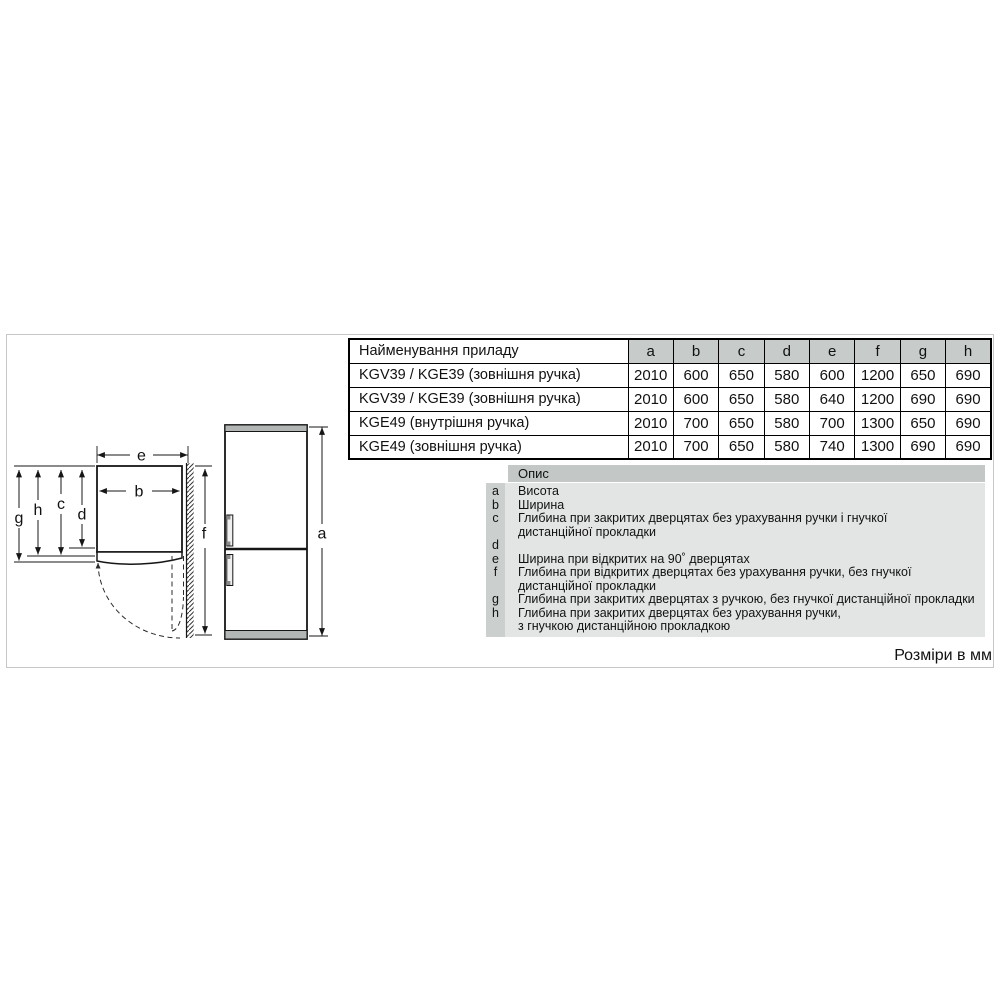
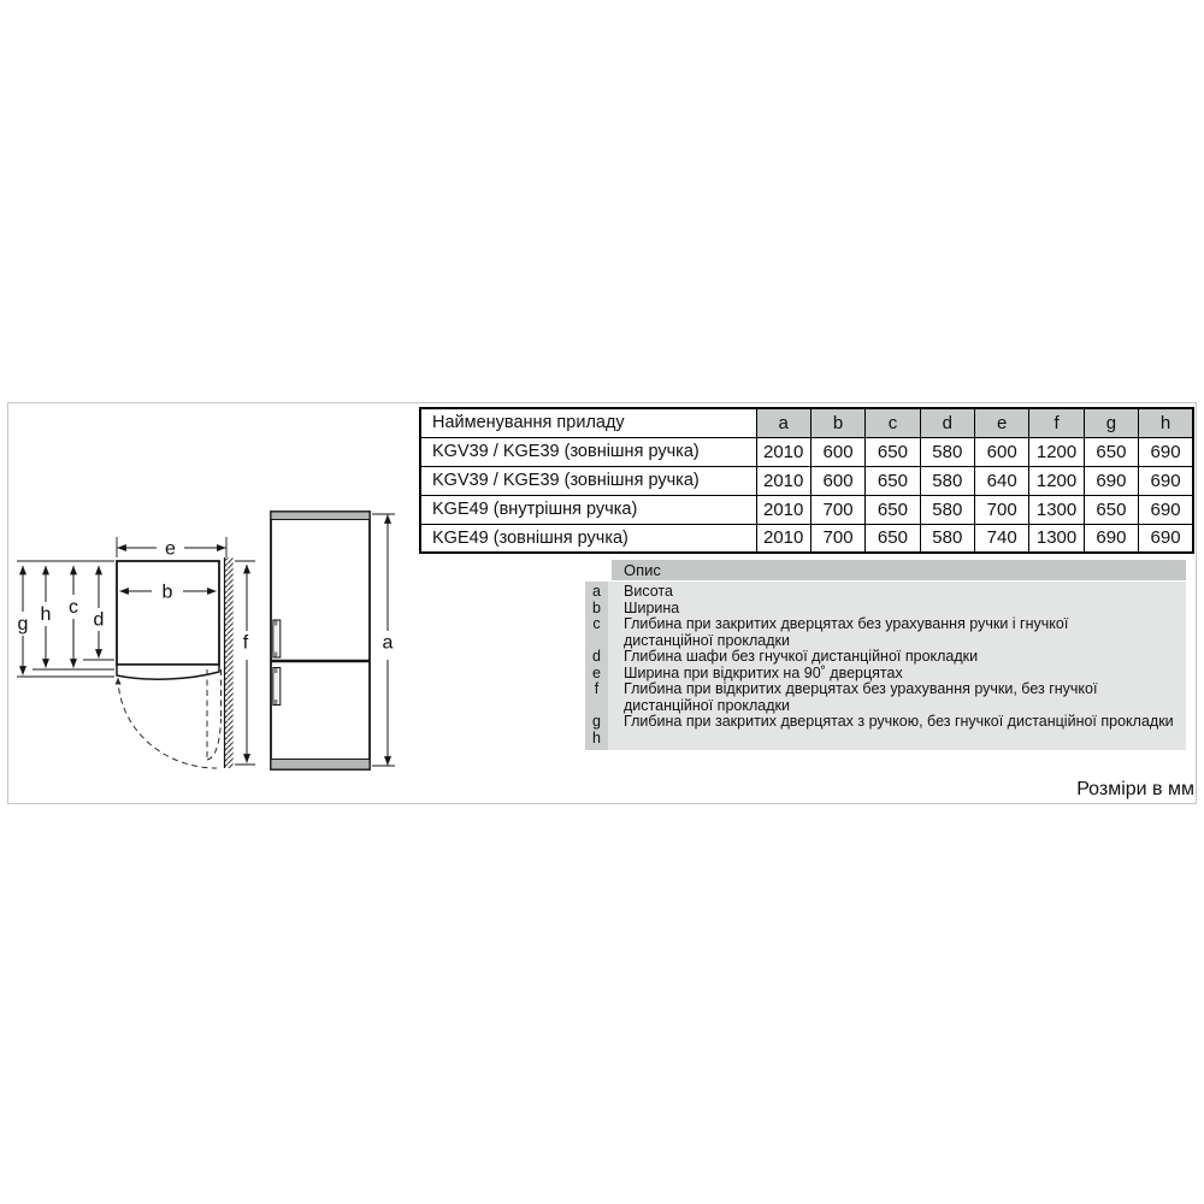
  e
  b
  g
  h
  c
  d
  f
  a
  Найменування приладу	a	b	c	d	e	f	g	h
  KGV39 / KGE39 (зовнішня ручка)	2010	600	650	580	600	1200	650	690
  KGV39 / KGE39 (зовнішня ручка)	2010	600	650	580	640	1200	690	690
  KGE49 (внутрішня ручка)	2010	700	650	580	700	1300	650	690
  KGE49 (зовнішня ручка)	2010	700	650	580	740	1300	690	690
  Опис
  a
  Висота
  b
  Ширина
  c
  Глибина при закритих дверцятах без урахування ручки і гнучкої
  дистанційної прокладки
  d
+ Глибина шафи без гнучкої дистанційної прокладки
  e
  Ширина при відкритих на 90˚ дверцятах
  f
  Глибина при відкритих дверцятах без урахування ручки, без гнучкої
  дистанційної прокладки
  g
  Глибина при закритих дверцятах з ручкою, без гнучкої дистанційної прокладки
  h
- Глибина при закритих дверцятах без урахування ручки,
- з гнучкою дистанційною прокладкою
  Розміри в мм
